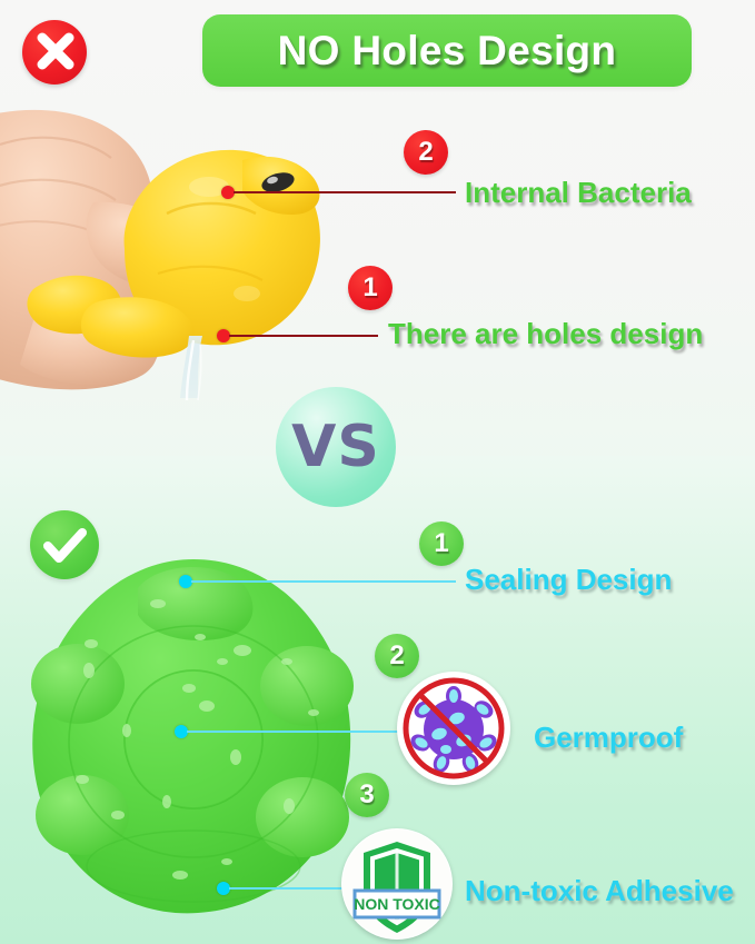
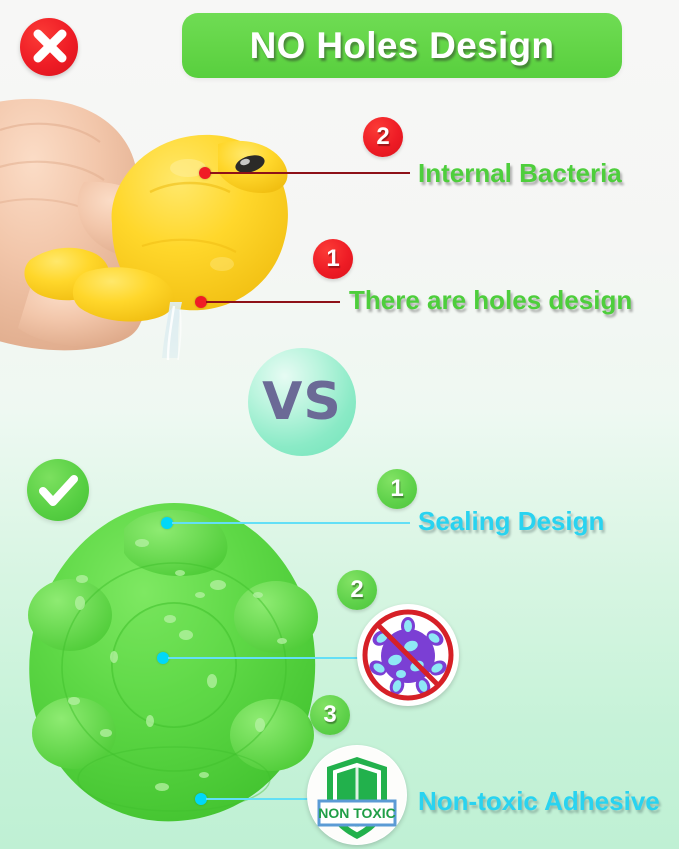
  NO Holes Design
  2
  Internal Bacteria
  1
  There are holes design
  VS
  1
  Sealing Design
  2
- Germproof
  3
  NON TOXIC
  Non-toxic Adhesive
